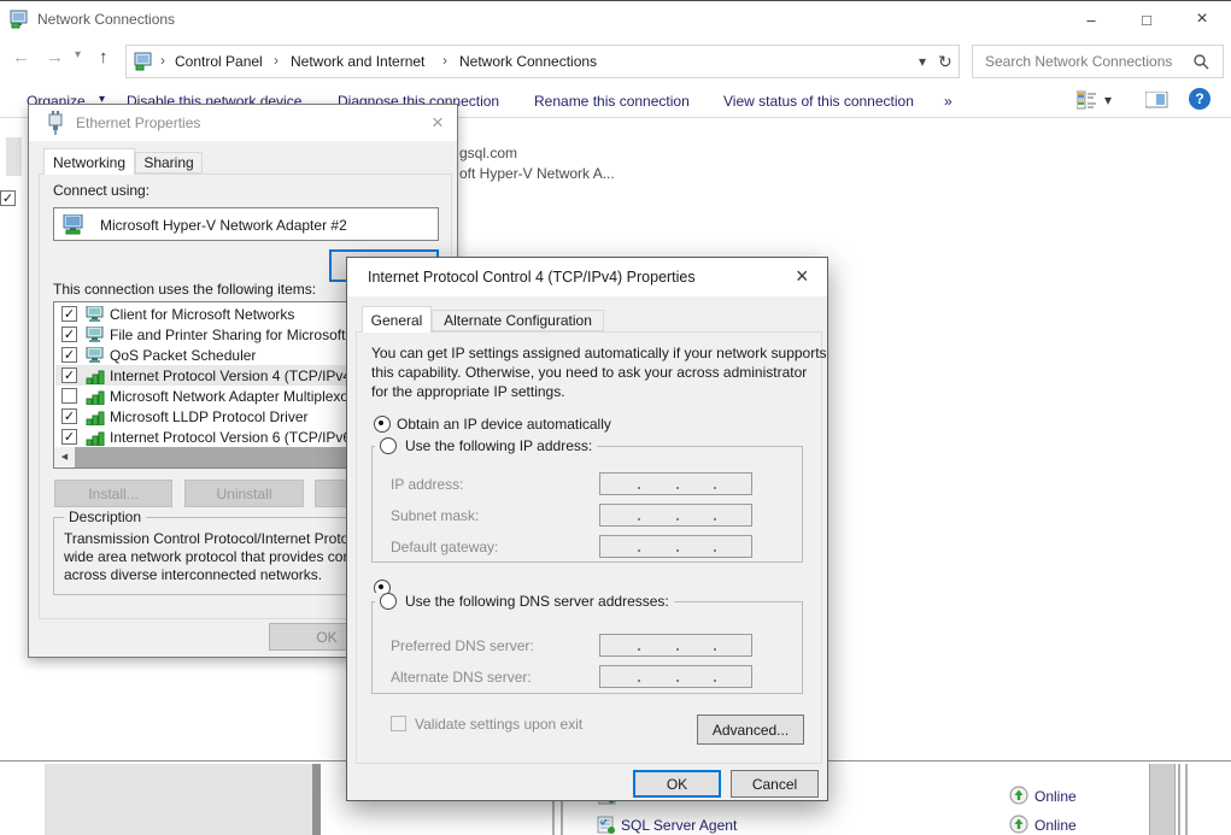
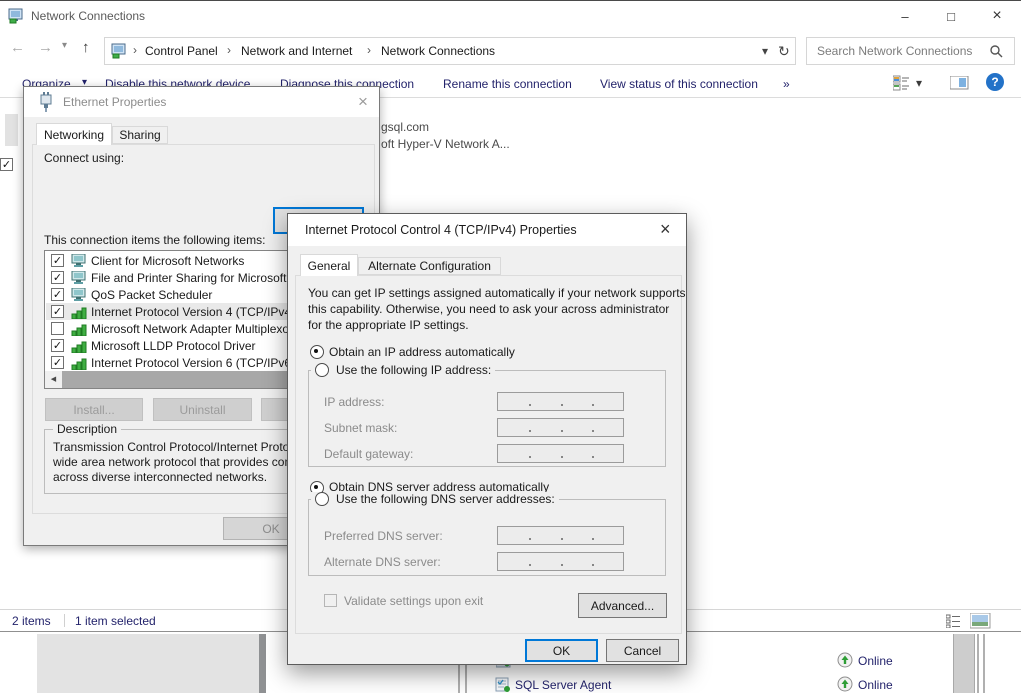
  Network Connections
  –
  □
  ×
  ←
  →
  ▾
  ↑
  ›
  Control Panel
  ›
  Network and Internet
  ›
  Network Connections
  ▾
  ↻
  Search Network Connections
  Organize
  ▾
  Disable this network device
  Diagnose this connection
  Rename this connection
  View status of this connection
  »
  ▾
  ?
  ✓
  gsql.com
  oft Hyper-V Network A...
+ 2 items
+ 1 item selected
  Online
  SQL Server Agent
  Online
  Ethernet Properties
  ×
  Networking
  Sharing
  Connect using:
- Microsoft Hyper-V Network Adapter #2
- This connection uses the following items:
+ This connection items the following items:
  ✓
  Client for Microsoft Networks
  ✓
  File and Printer Sharing for Microsoft
  ✓
  QoS Packet Scheduler
  ✓
  Internet Protocol Version 4 (TCP/IPv
  Microsoft Network Adapter Multiplexo
  ✓
  Microsoft LLDP Protocol Driver
  ✓
  Internet Protocol Version 6 (TCP/IPv
  Install...
  Uninstall
  Description
  Transmission Control Protocol/Internet Proto
  wide area network protocol that provides co
  across diverse interconnected networks.
  OK
  Internet Protocol Control 4 (TCP/IPv4) Properties
  ×
  General
  Alternate Configuration
  You can get IP settings assigned automatically if your network supports
  this capability. Otherwise, you need to ask your across administrator
  for the appropriate IP settings.
- Obtain an IP device automatically
+ Obtain an IP address automatically
  Use the following IP address:
  IP address:
  Subnet mask:
  Default gateway:
+ Obtain DNS server address automatically
  Use the following DNS server addresses:
  Preferred DNS server:
  Alternate DNS server:
  Validate settings upon exit
  Advanced...
  OK
  Cancel
